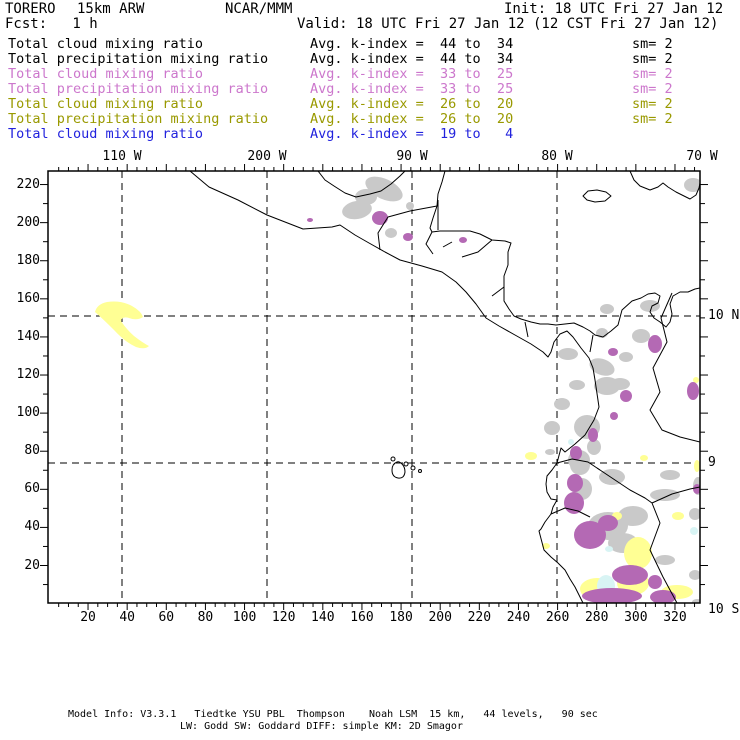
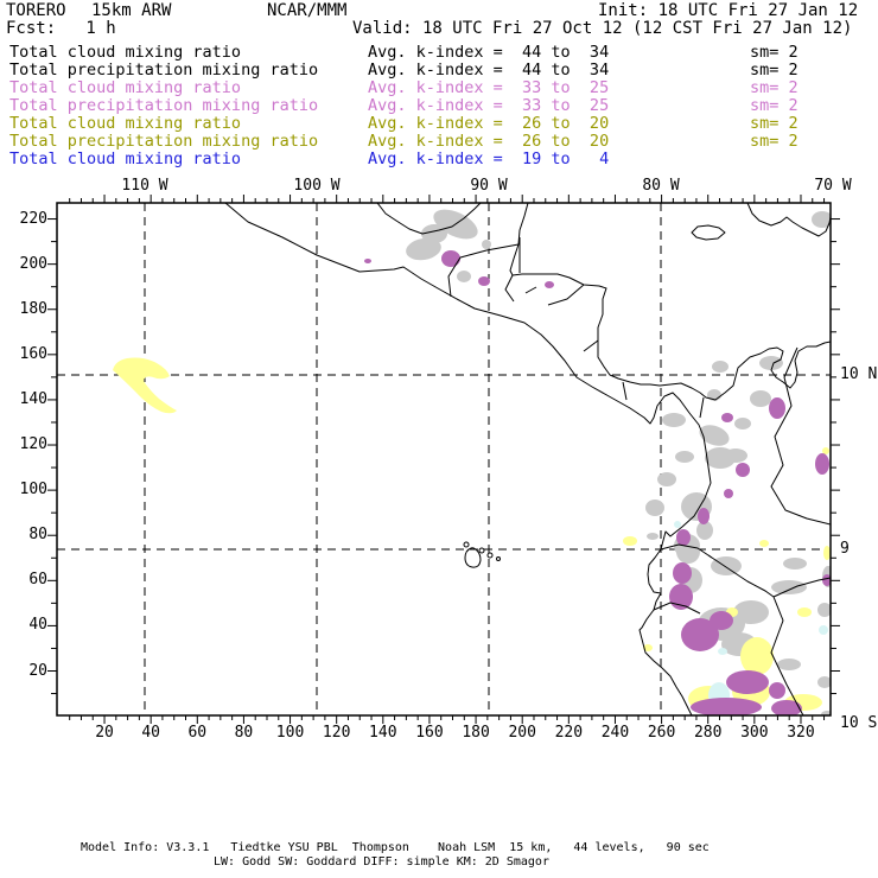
  TORERO
  15km ARW
  NCAR/MMM
  Init: 18 UTC Fri 27 Jan 12
  Fcst: 1 h
- Valid: 18 UTC Fri 27 Jan 12 (12 CST Fri 27 Jan 12)
+ Valid: 18 UTC Fri 27 Oct 12 (12 CST Fri 27 Jan 12)
  Total cloud mixing ratio
  Avg. k-index = 44 to 34
  sm= 2
  Total precipitation mixing ratio
  Avg. k-index = 44 to 34
  sm= 2
  Total cloud mixing ratio
  Avg. k-index = 33 to 25
  sm= 2
  Total precipitation mixing ratio
  Avg. k-index = 33 to 25
  sm= 2
  Total cloud mixing ratio
  Avg. k-index = 26 to 20
  sm= 2
  Total precipitation mixing ratio
  Avg. k-index = 26 to 20
  sm= 2
  Total cloud mixing ratio
  Avg. k-index = 19 to 4
  110 W
- 200 W
+ 100 W
  90 W
  80 W
  70 W
  10 N
  9
  10 S
  220
  200
  180
  160
  140
  120
  100
  80
  60
  40
  20
  20
  40
  60
  80
  100
  120
  140
  160
  180
  200
  220
  240
  260
  280
  300
  320
  Model Info: V3.3.1 Tiedtke YSU PBL Thompson Noah LSM 15 km, 44 levels, 90 sec
  LW: Godd SW: Goddard DIFF: simple KM: 2D Smagor
